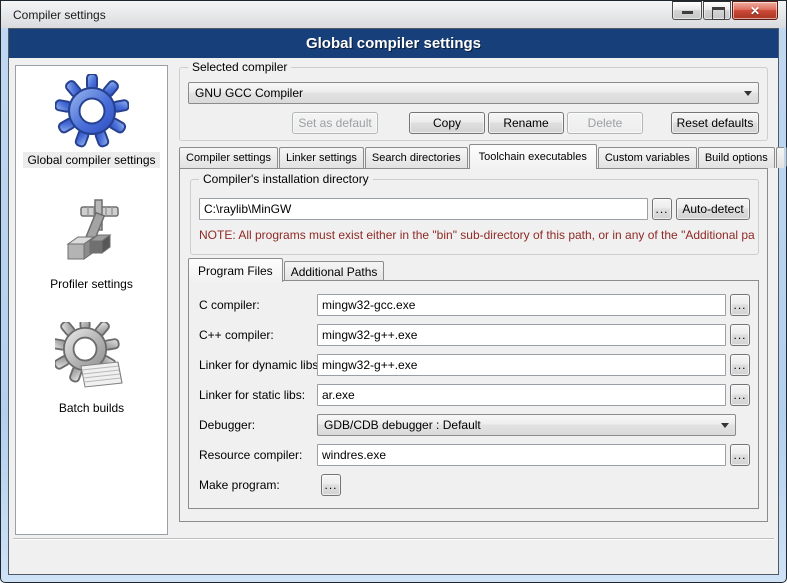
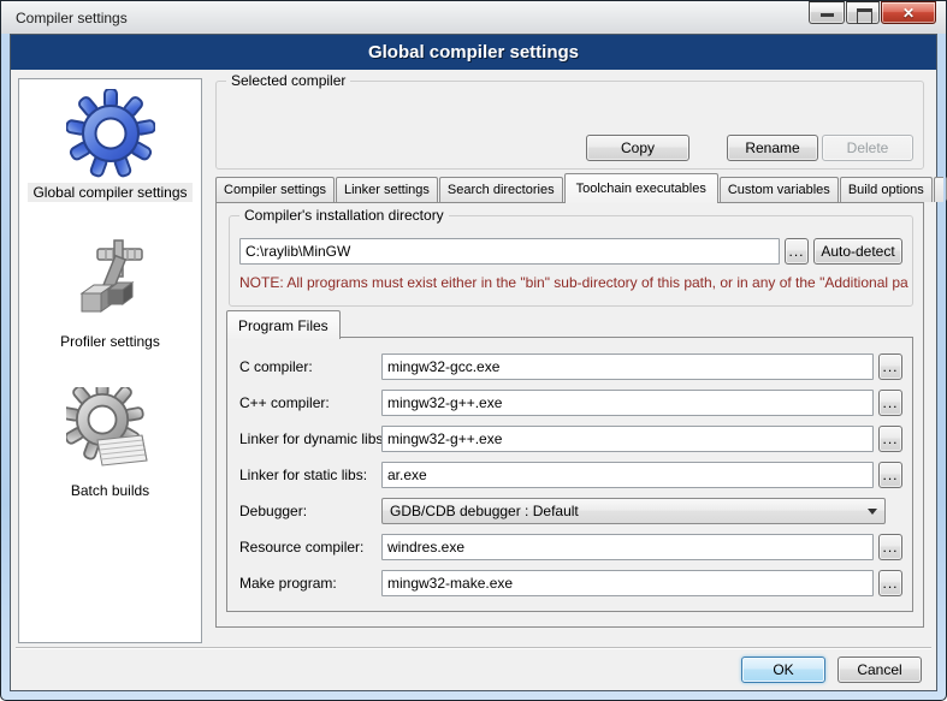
  Compiler settings
  Global compiler settings
  Global compiler settings
  Profiler settings
  Batch builds
  Selected compiler
- GNU GCC Compiler
- Set as default
  Copy
  Rename
  Delete
- Reset defaults
  Compiler settings
  Linker settings
  Search directories
  Toolchain executables
  Custom variables
  Build options
  Compiler's installation directory
  C:\raylib\MinGW
  ...
  Auto-detect
  NOTE: All programs must exist either in the "bin" sub-directory of this path, or in any of the "Additional pa
  Program Files
- Additional Paths
  C compiler:
  mingw32-gcc.exe
  ...
  C++ compiler:
  mingw32-g++.exe
  ...
  Linker for dynamic libs
  mingw32-g++.exe
  ...
  Linker for static libs:
  ar.exe
  ...
  Debugger:
  GDB/CDB debugger : Default
  Resource compiler:
  windres.exe
  ...
  Make program:
+ mingw32-make.exe
  ...
+ OK
+ Cancel
